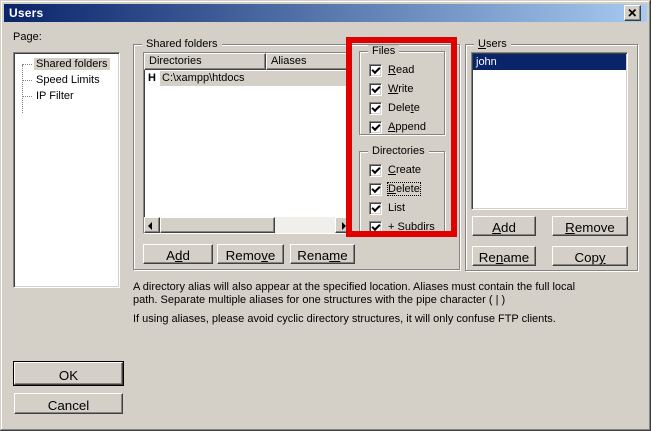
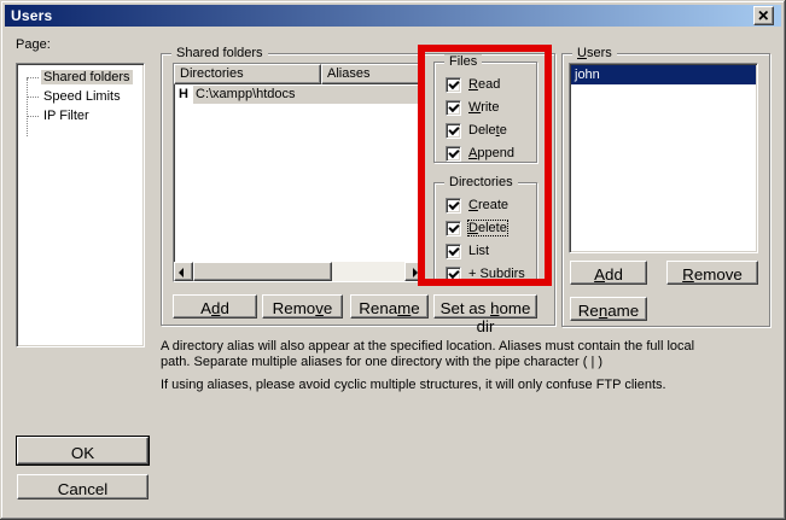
  Users
  Page:
  Shared folders
  Speed Limits
  IP Filter
  Shared folders
  Directories
  Aliases
  H
  C:\xampp\htdocs
  Add
  Remove
  Rename
+ Set as home dir
  Files
  Read
  Write
  Delete
  Append
  Directories
  Create
  Delete
  List
  + Subdirs
  Users
  john
  Add
  Remove
  Rename
- Copy
  A directory alias will also appear at the specified location. Aliases must contain the full local
- path. Separate multiple aliases for one structures with the pipe character ( | )
+ path. Separate multiple aliases for one directory with the pipe character ( | )
- If using aliases, please avoid cyclic directory structures, it will only confuse FTP clients.
+ If using aliases, please avoid cyclic multiple structures, it will only confuse FTP clients.
  OK
  Cancel
